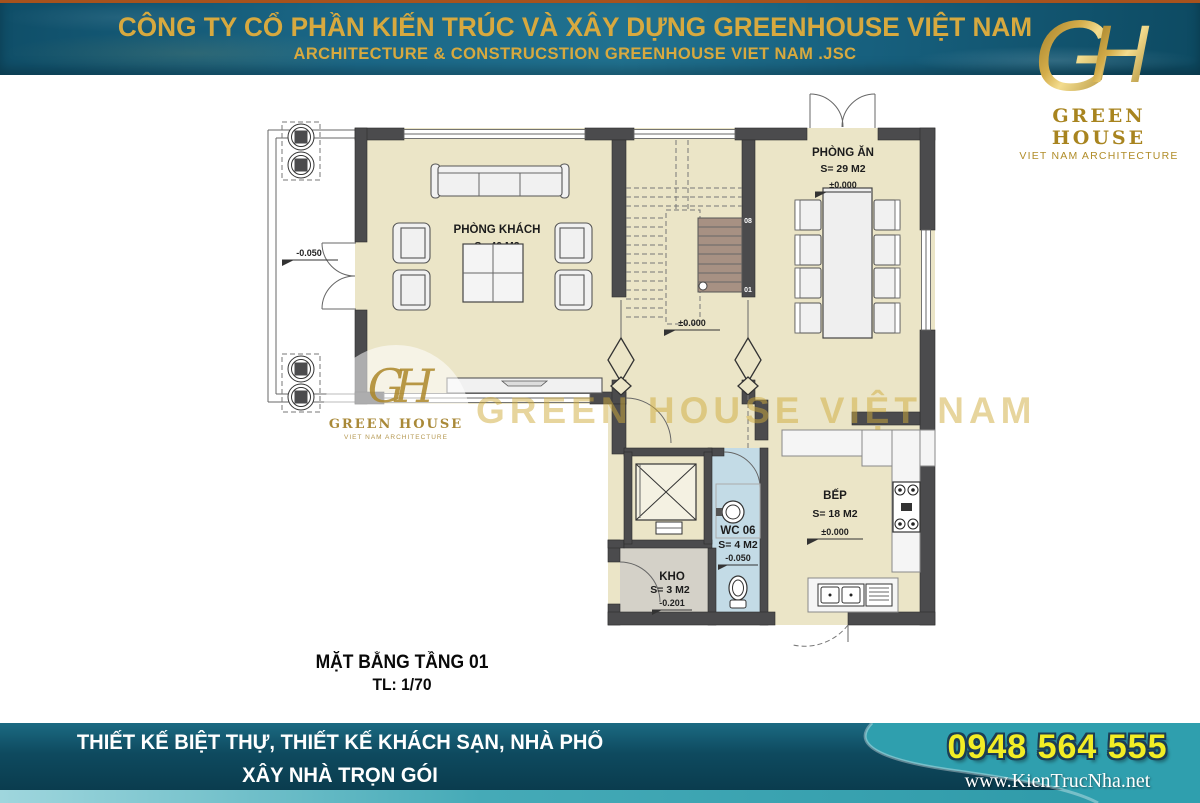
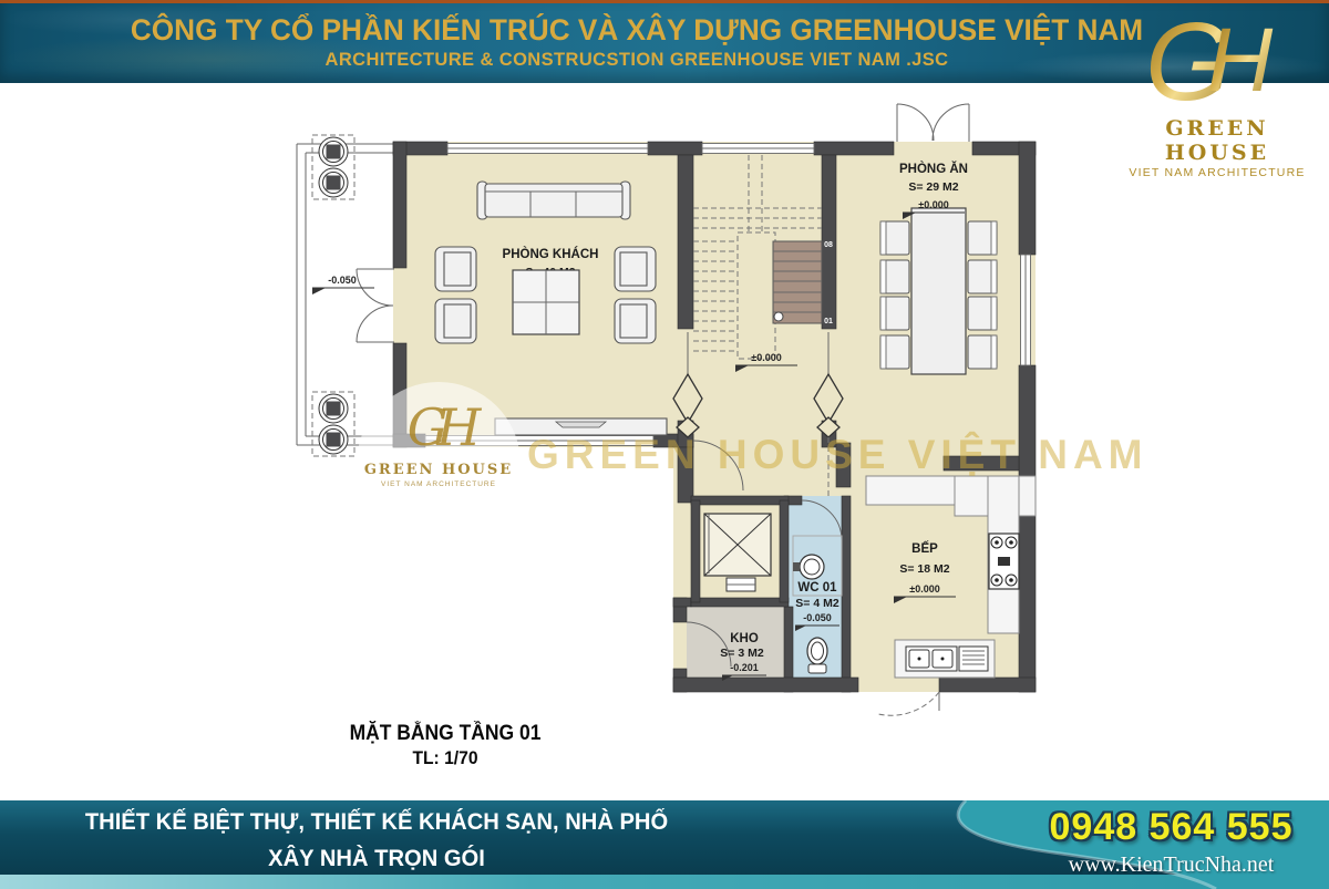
  CÔNG TY CỔ PHẦN KIẾN TRÚC VÀ XÂY DỰNG GREENHOUSE VIỆT NAM
  ARCHITECTURE & CONSTRUCSTION GREENHOUSE VIET NAM .JSC
  G
  H
  GREEN HOUSE
  VIET NAM ARCHITECTURE
  PHÒNG KHÁCH
  PHÒNG ĂN
  S= 29 M2
  ±0.000
  BẾP
  S= 18 M2
  ±0.000
- WC 06
+ WC 01
  S= 4 M2
  -0.050
  KHO
  S= 3 M2
  -0.201
  -0.050
  ±0.000
  GH
  GREEN HOUSE
  GREEN HOUSE VIỆT NAM
  MẶT BẰNG TẦNG 01
  TL: 1/70
  THIẾT KẾ BIỆT THỰ, THIẾT KẾ KHÁCH SẠN, NHÀ PHỐ
  XÂY NHÀ TRỌN GÓI
  0948 564 555
  www.KienTrucNha.net
